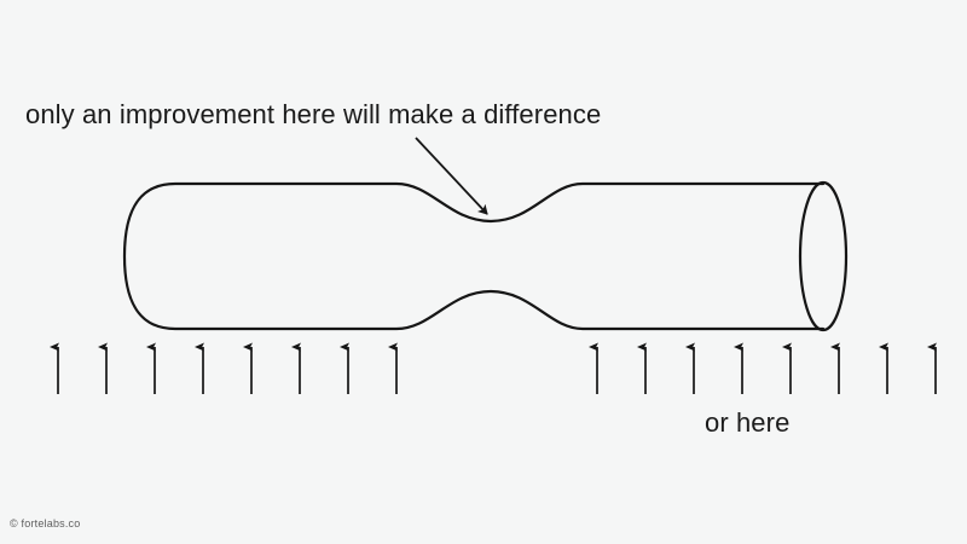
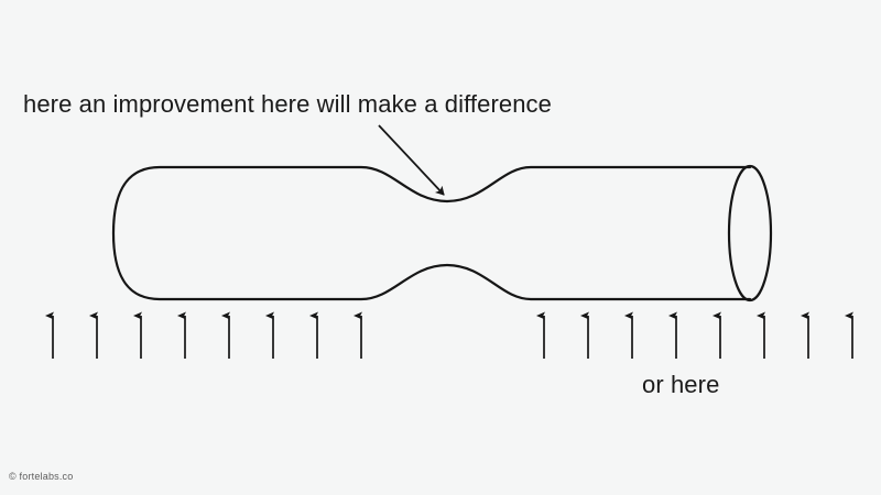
- only an improvement here will make a difference
+ here an improvement here will make a difference
  or here
  © fortelabs.co
